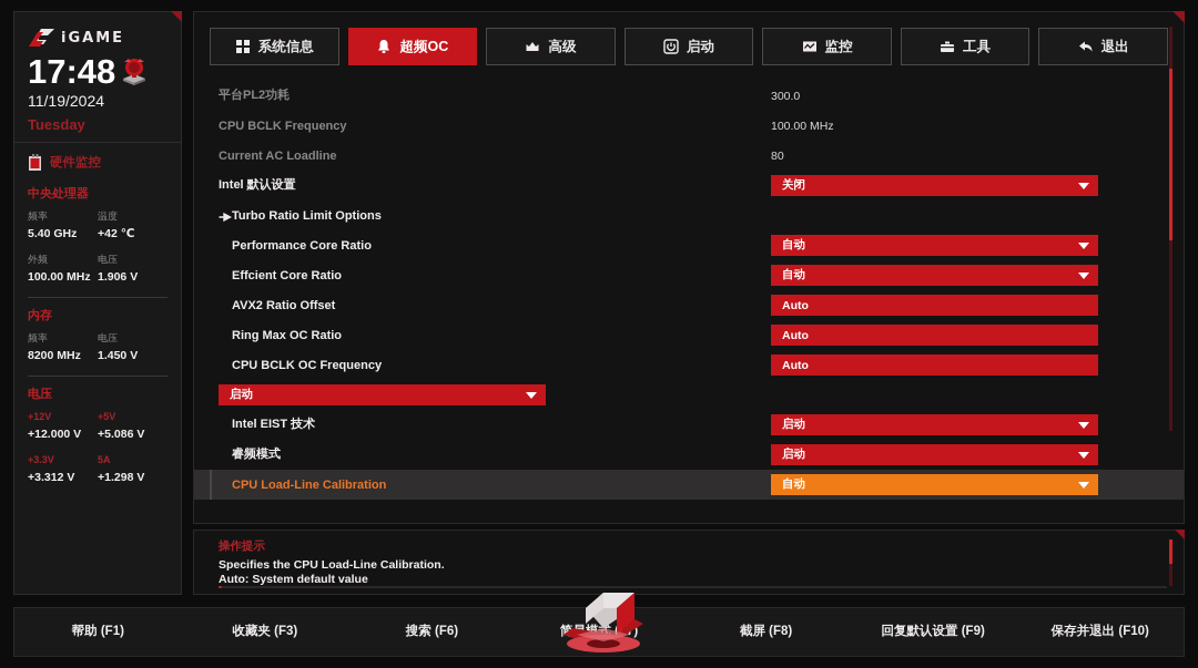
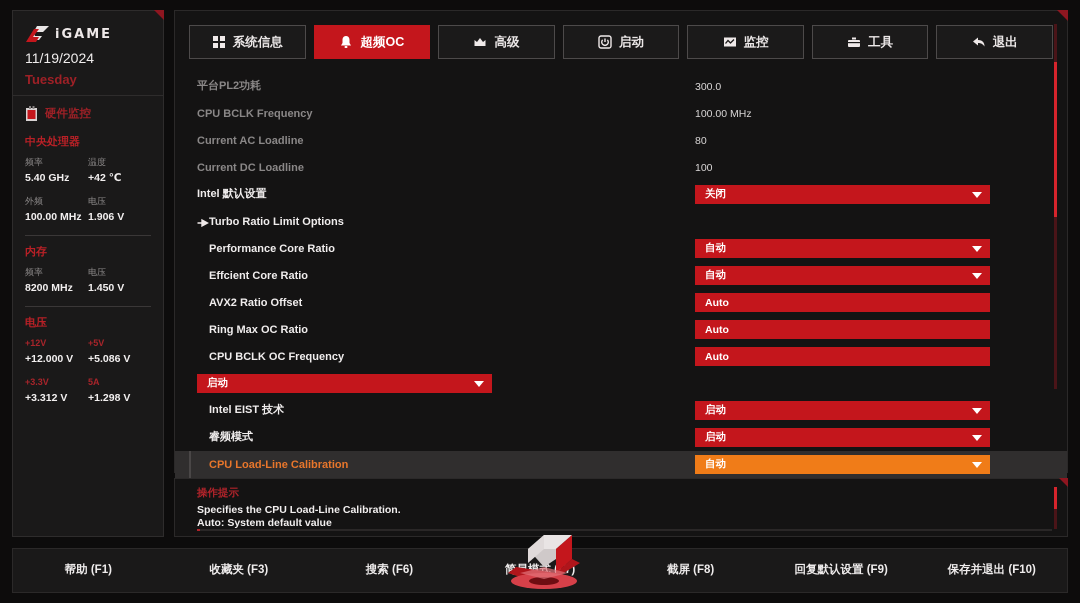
  iGAME
- 17:48
  11/19/2024
  Tuesday
  硬件监控
  中央处理器
  频率
  温度
  5.40 GHz
  +42 ℃
  外频
  电压
  100.00 MHz
  1.906 V
  内存
  频率
  电压
  8200 MHz
  1.450 V
  电压
  +12V
  +5V
  +12.000 V
  +5.086 V
  +3.3V
  5A
  +3.312 V
  +1.298 V
  系统信息
  超频OC
  高级
  启动
  监控
  工具
  退出
  平台PL2功耗
  300.0
  CPU BCLK Frequency
  100.00 MHz
  Current AC Loadline
  80
+ Current DC Loadline
+ 100
  Intel 默认设置
  关闭
  Turbo Ratio Limit Options
  Performance Core Ratio
  自动
  Effcient Core Ratio
  自动
  AVX2 Ratio Offset
  Auto
  Ring Max OC Ratio
  Auto
  CPU BCLK OC Frequency
  Auto
  启动
  Intel EIST 技术
  启动
  睿频模式
  启动
  CPU Load-Line Calibration
  自动
  操作提示
  Specifies the CPU Load-Line Calibration.
  Auto: System default value
  帮助 (F1)
  收藏夹 (F3)
  搜索 (F6)
  截屏 (F8)
  回复默认设置 (F9)
  保存并退出 (F10)
